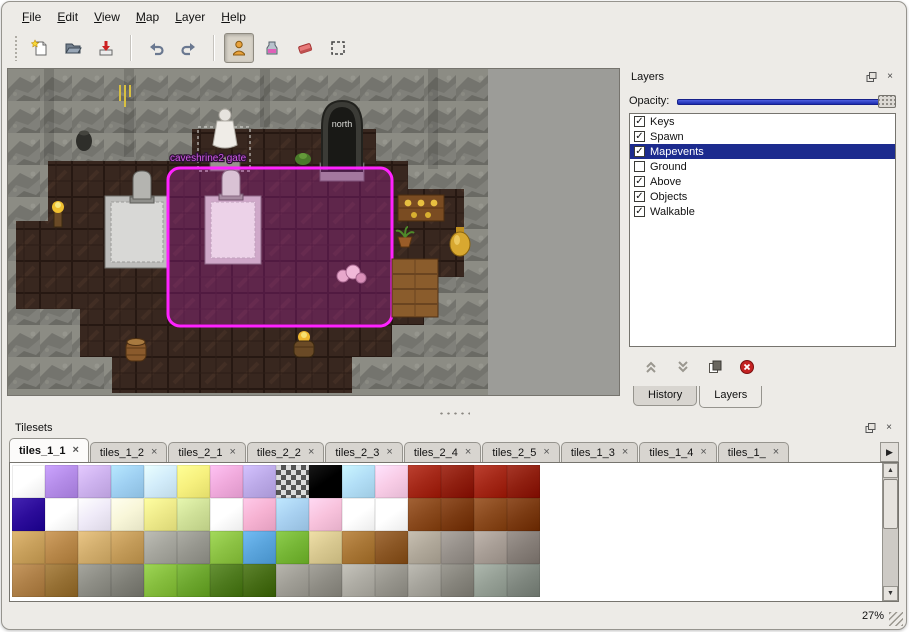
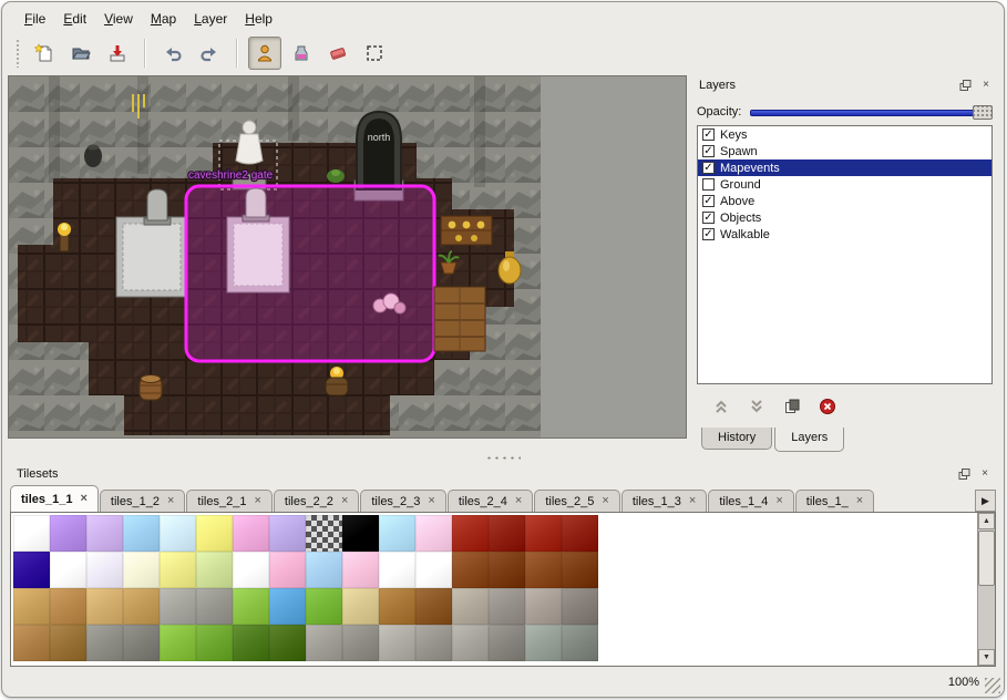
  File
  Edit
  View
  Map
  Layer
  Help
  north
  caveshrine2 gate
  Layers
  ×
  Opacity:
  ✓
  Keys
  ✓
  Spawn
  ✓
  Mapevents
  Ground
  ✓
  Above
  ✓
  Objects
  ✓
  Walkable
  History
  Layers
  Tilesets
  ×
  tiles_1_1
  ×
  tiles_1_2
  ×
  tiles_2_1
  ×
  tiles_2_2
  ×
  tiles_2_3
  ×
  tiles_2_4
  ×
  tiles_2_5
  ×
  tiles_1_3
  ×
  tiles_1_4
  ×
  tiles_1_
  ×
  ▶
- 27%
+ 100%
